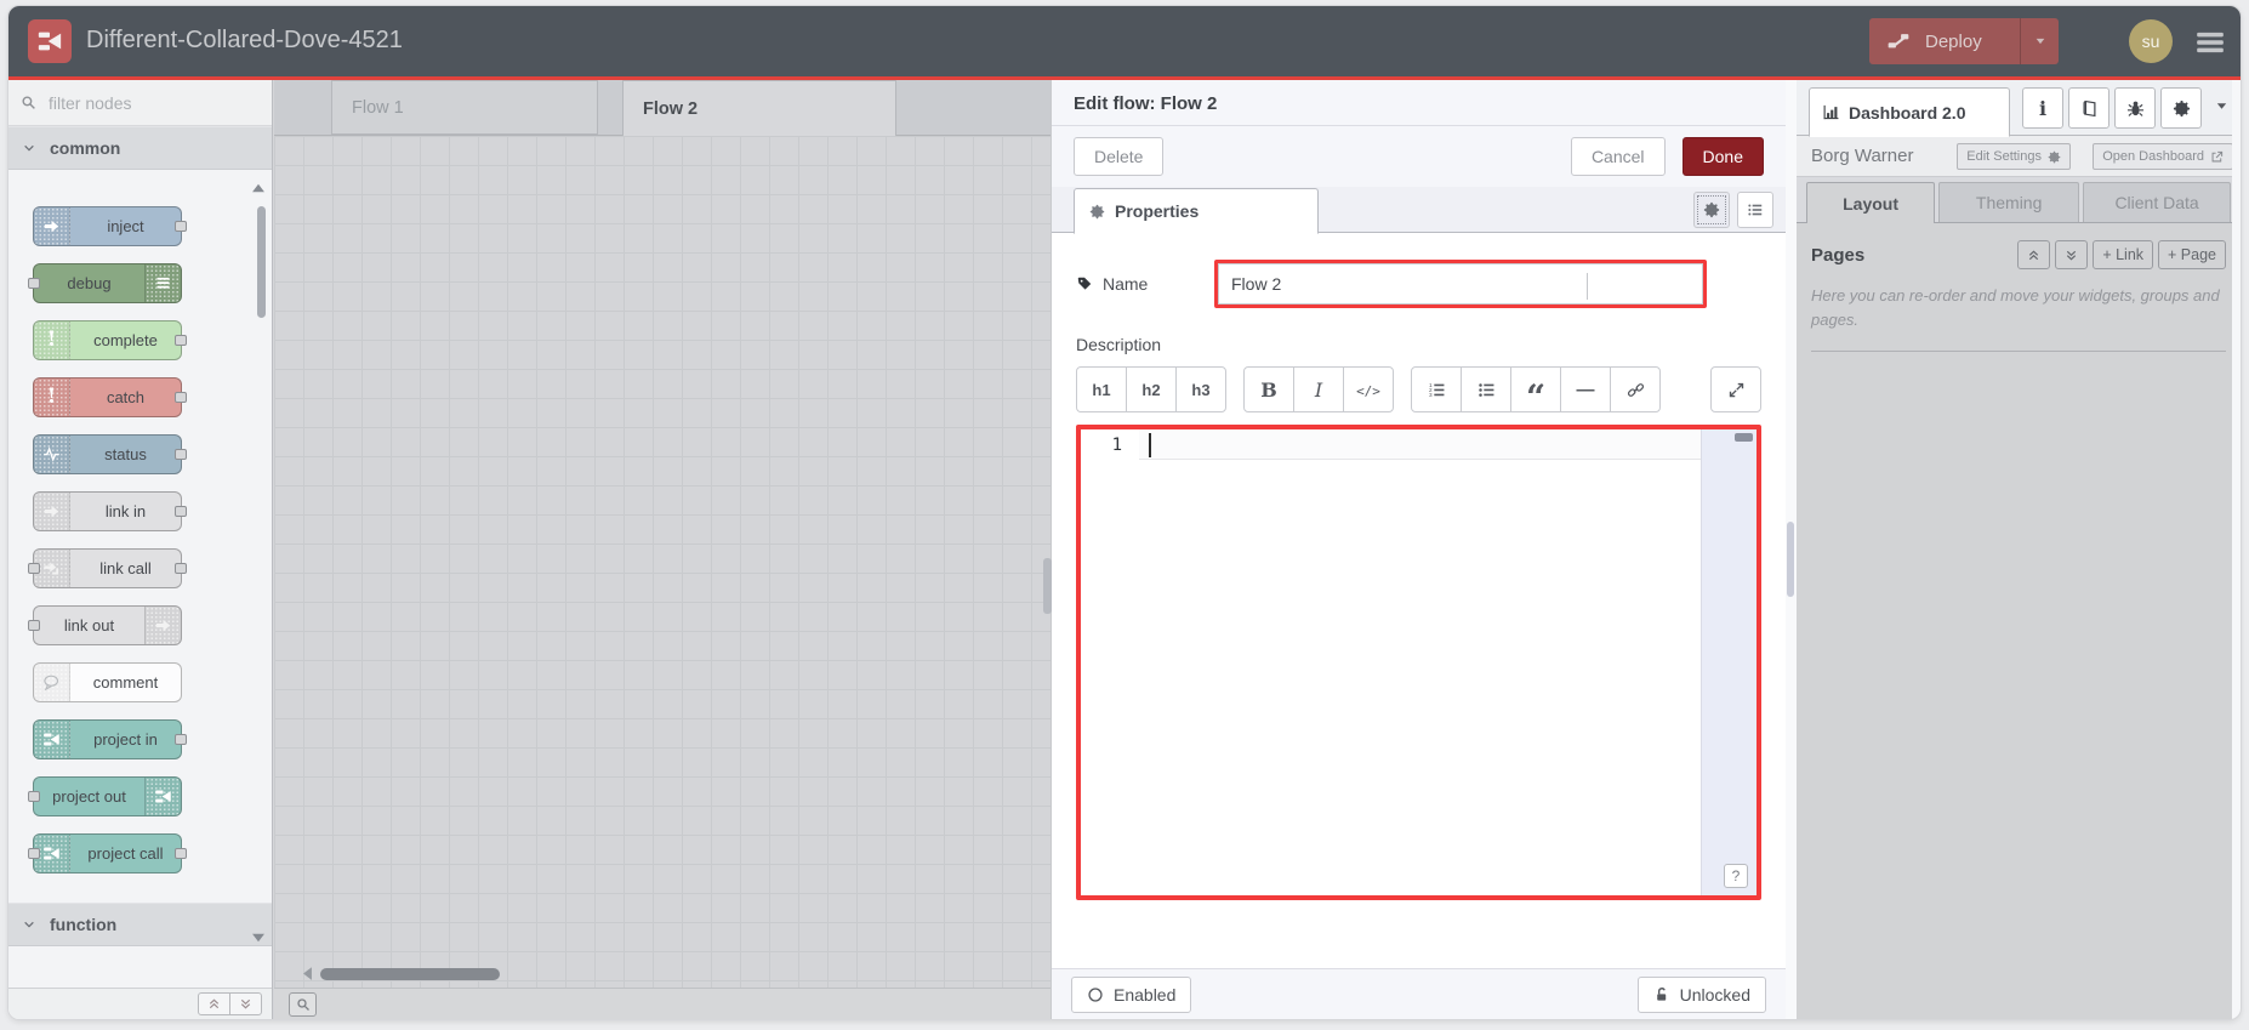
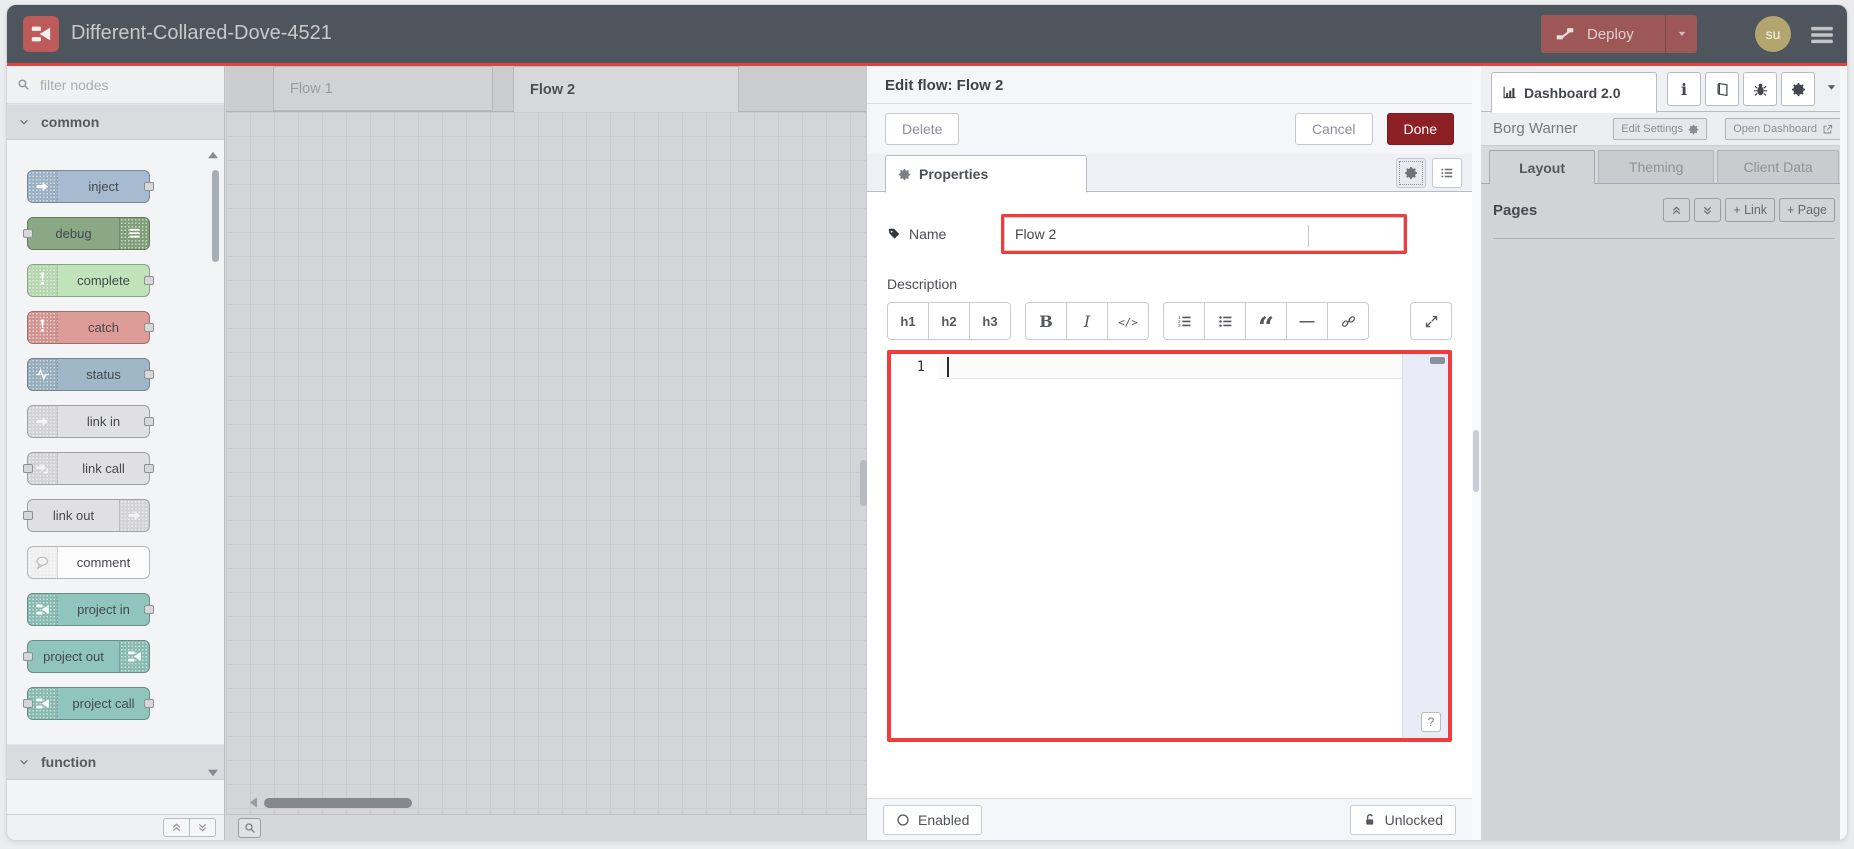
  Different-Collared-Dove-4521
  Deploy
  su
  filter nodes
  common
  inject
  debug
  !
  complete
  !
  catch
  status
  link in
  link call
  link out
  comment
  project in
  project out
  project call
  function
  Flow 1
  Flow 2
  Edit flow: Flow 2
  Delete
  Cancel
  Done
  Properties
  Name
  Flow 2
  Description
  h1
  h2
  h3
  B
  I
  </>
  “
  —
  1
  ?
  Enabled
  Unlocked
  Dashboard 2.0
  i
  Borg Warner
  Edit Settings
  Open Dashboard
  Layout
  Theming
  Client Data
  Pages
  + Link
  + Page
- Here you can re-order and move your widgets, groups and pages.
